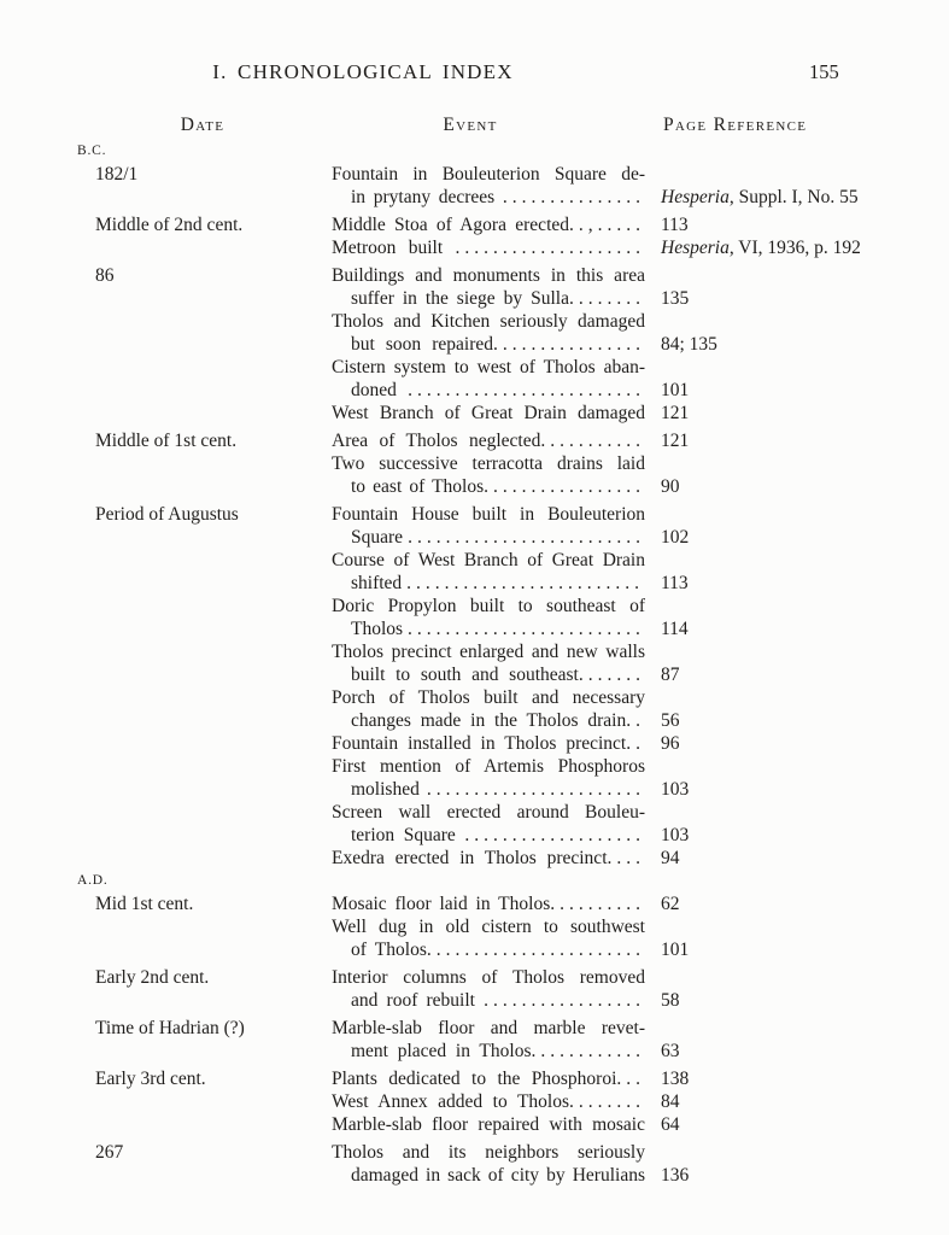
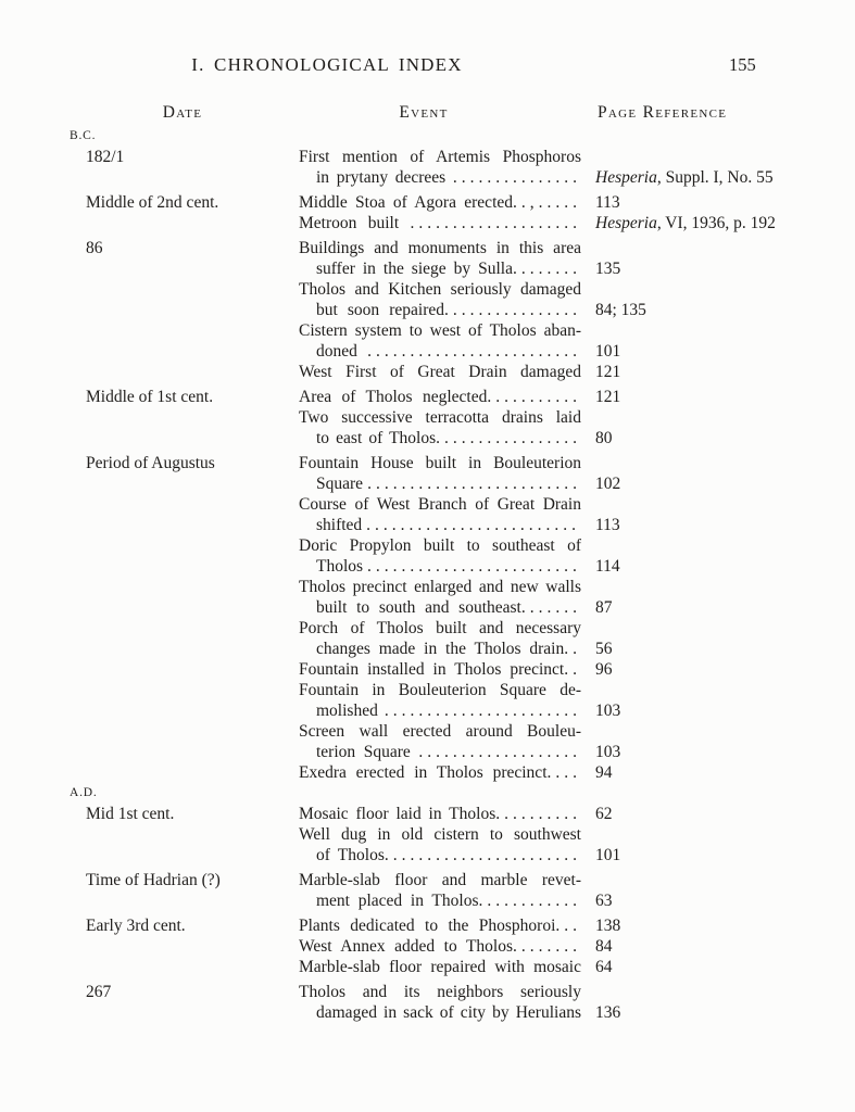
  I. CHRONOLOGICAL INDEX
  155
  Date
  Event
  Page Reference
  B.C.
  182/1
- Fountain in Bouleuterion Square de-
+ First mention of Artemis Phosphoros
  in prytany decrees ...............
  Hesperia, Suppl. I, No. 55
  Middle of 2nd cent.
  Middle Stoa of Agora erected..,.....
  113
  Metroon built ....................
  Hesperia, VI, 1936, p. 192
  86
  Buildings and monuments in this area
  suffer in the siege by Sulla........
  135
  Tholos and Kitchen seriously damaged
  but soon repaired................
  84; 135
  Cistern system to west of Tholos aban-
  doned .........................
  101
- West Branch of Great Drain damaged
+ West First of Great Drain damaged
  121
  Middle of 1st cent.
  Area of Tholos neglected...........
  121
  Two successive terracotta drains laid
  to east of Tholos.................
- 90
+ 80
  Period of Augustus
  Fountain House built in Bouleuterion
  Square .........................
  102
  Course of West Branch of Great Drain
  shifted .........................
  113
  Doric Propylon built to southeast of
  Tholos .........................
  114
  Tholos precinct enlarged and new walls
  built to south and southeast.......
  87
  Porch of Tholos built and necessary
  changes made in the Tholos drain..
  56
  Fountain installed in Tholos precinct..
  96
- First mention of Artemis Phosphoros
+ Fountain in Bouleuterion Square de-
  molished .......................
  103
  Screen wall erected around Bouleu-
  terion Square ...................
  103
  Exedra erected in Tholos precinct....
  94
  A.D.
  Mid 1st cent.
  Mosaic floor laid in Tholos..........
  62
  Well dug in old cistern to southwest
  of Tholos.......................
  101
- Early 2nd cent.
- Interior columns of Tholos removed
- and roof rebuilt .................
- 58
  Time of Hadrian (?)
  Marble-slab floor and marble revet-
  ment placed in Tholos............
  63
  Early 3rd cent.
  Plants dedicated to the Phosphoroi...
  138
  West Annex added to Tholos........
  84
  Marble-slab floor repaired with mosaic
  64
  267
  Tholos and its neighbors seriously
  damaged in sack of city by Herulians
  136
